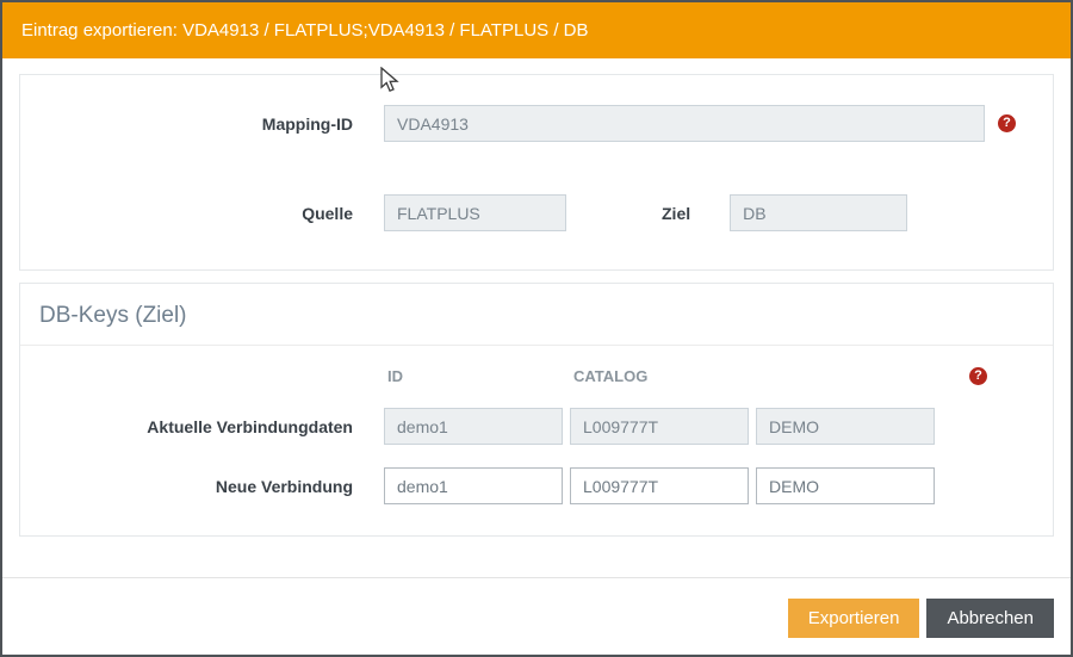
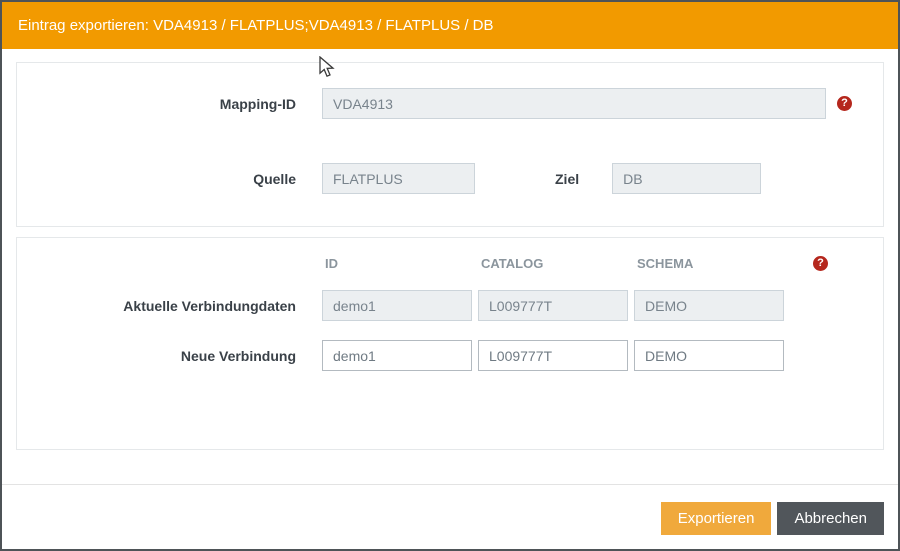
  Eintrag exportieren: VDA4913 / FLATPLUS;VDA4913 / FLATPLUS / DB
  Mapping-ID
  VDA4913
  ?
  Quelle
  FLATPLUS
  Ziel
  DB
- DB-Keys (Ziel)
  ID
  CATALOG
+ SCHEMA
  ?
  Aktuelle Verbindungdaten
  demo1
  L009777T
  DEMO
  Neue Verbindung
  demo1
  L009777T
  DEMO
  Exportieren
  Abbrechen
